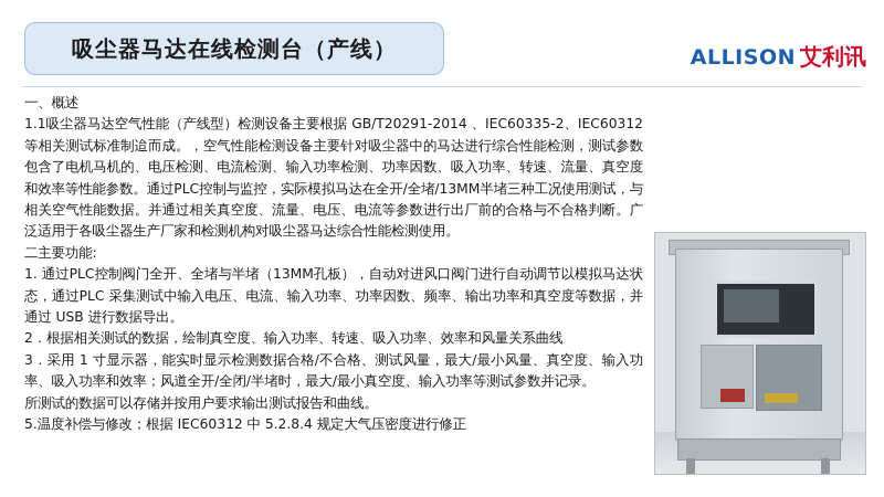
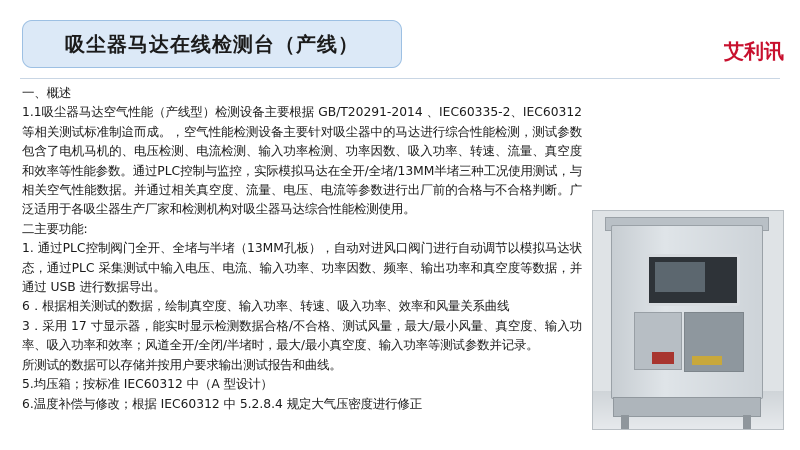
  吸尘器马达在线检测台（产线）
- ALLISON
  艾利讯
  一、概述
  1.1吸尘器马达空气性能（产线型）检测设备主要根据 GB/T20291-2014 、IEC60335-2、IEC60312 等相关测试标准制迨而成。，空气性能检测设备主要针对吸尘器中的马达进行综合性能检测，测试参数包含了电机马机的、电压检测、电流检测、输入功率检测、功率因数、吸入功率、转速、流量、真空度和效率等性能参数。通过PLC控制与监控，实际模拟马达在全开/全堵/13MM半堵三种工况使用测试，与相关空气性能数据。并通过相关真空度、流量、电压、电流等参数进行出厂前的合格与不合格判断。广泛适用于各吸尘器生产厂家和检测机构对吸尘器马达综合性能检测使用。
  二主要功能:
  1. 通过PLC控制阀门全开、全堵与半堵（13MM孔板），自动对进风口阀门进行自动调节以模拟马达状态，通过PLC 采集测试中输入电压、电流、输入功率、功率因数、频率、输出功率和真空度等数据，并通过 USB 进行数据导出。
- 2．根据相关测试的数据，绘制真空度、输入功率、转速、吸入功率、效率和风量关系曲线
+ 6．根据相关测试的数据，绘制真空度、输入功率、转速、吸入功率、效率和风量关系曲线
- 3．采用 1 寸显示器，能实时显示检测数据合格/不合格、测试风量，最大/最小风量、真空度、输入功率、吸入功率和效率；风道全开/全闭/半堵时，最大/最小真空度、输入功率等测试参数并记录。
+ 3．采用 17 寸显示器，能实时显示检测数据合格/不合格、测试风量，最大/最小风量、真空度、输入功率、吸入功率和效率；风道全开/全闭/半堵时，最大/最小真空度、输入功率等测试参数并记录。
  所测试的数据可以存储并按用户要求输出测试报告和曲线。
+ 5.均压箱；按标准 IEC60312 中（A 型设计）
- 5.温度补偿与修改；根据 IEC60312 中 5.2.8.4 规定大气压密度进行修正
+ 6.温度补偿与修改；根据 IEC60312 中 5.2.8.4 规定大气压密度进行修正
